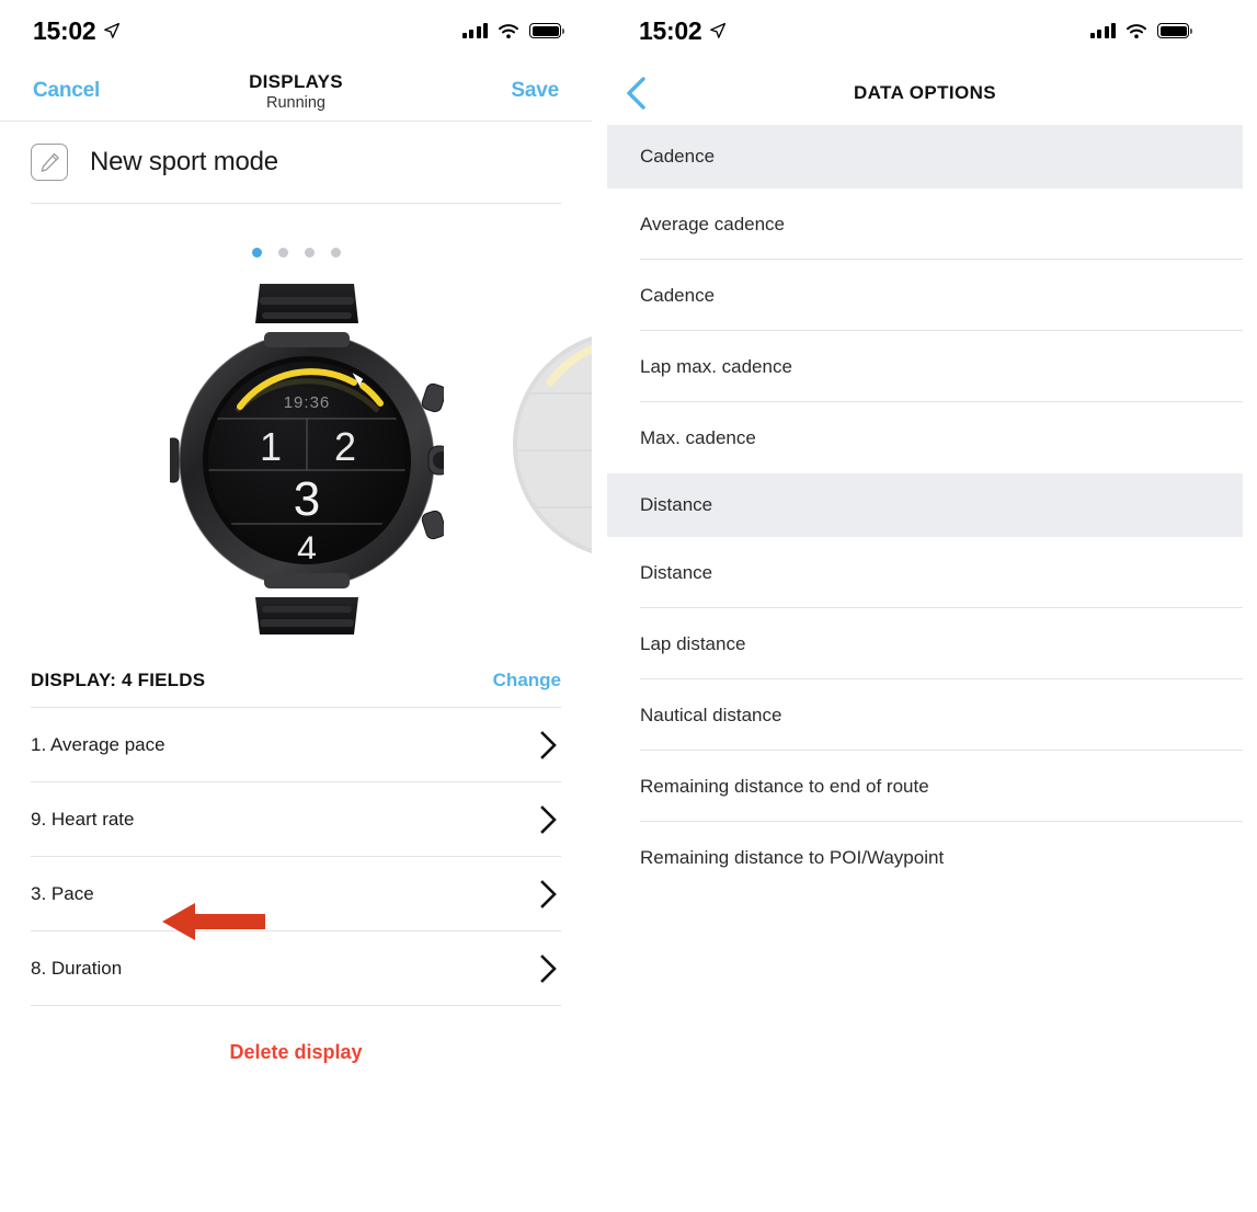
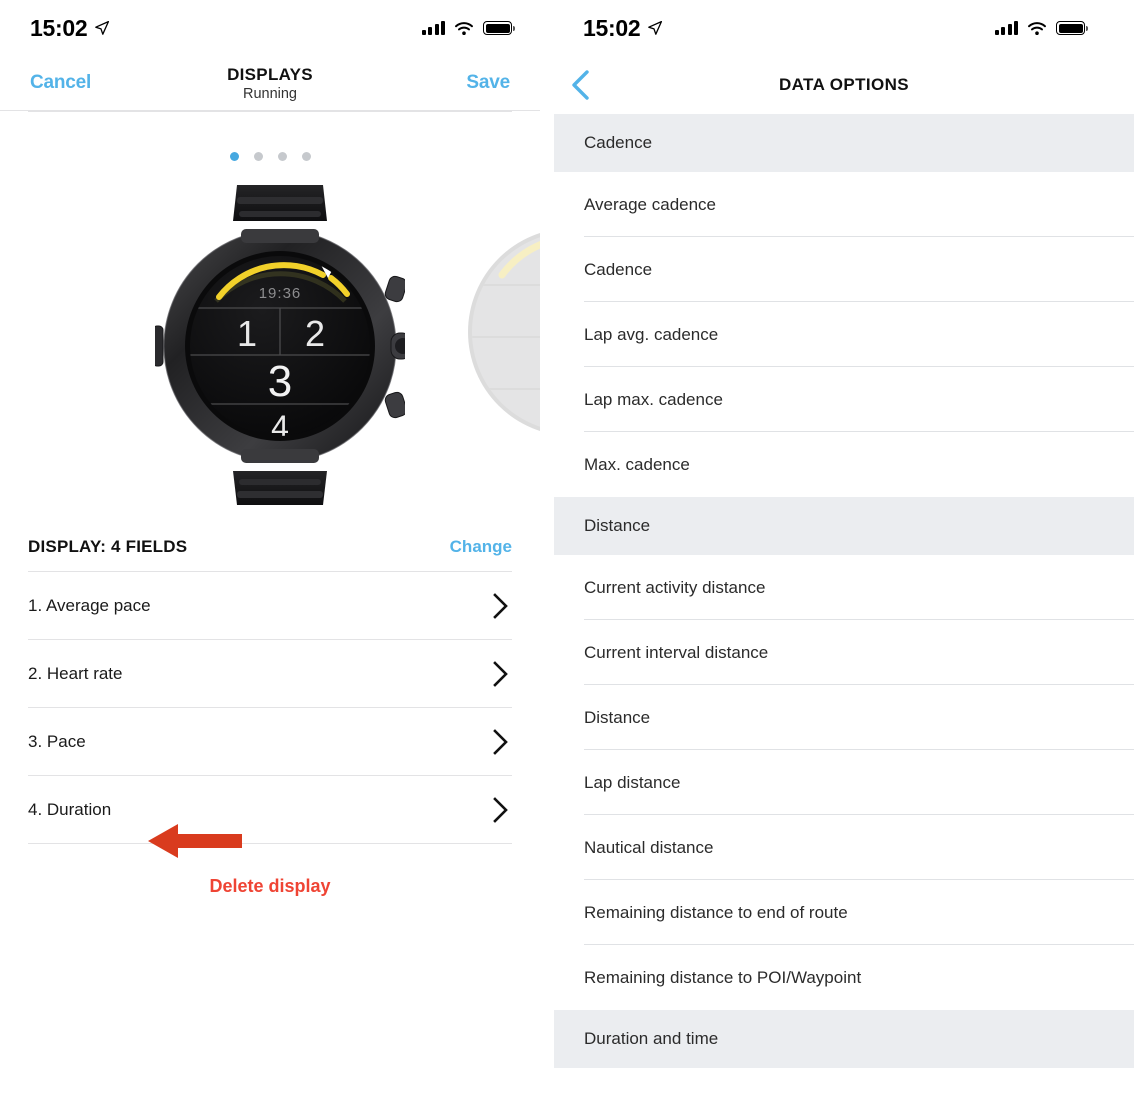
  15:02
  Cancel
  DISPLAYS
  Running
  Save
- New sport mode
  19:36
  1
  2
  3
  4
  DISPLAY: 4 FIELDS
  Change
  1. Average pace
- 9. Heart rate
+ 2. Heart rate
  3. Pace
- 8. Duration
+ 4. Duration
  Delete display
  15:02
  DATA OPTIONS
  Cadence
  Average cadence
  Cadence
+ Lap avg. cadence
  Lap max. cadence
  Max. cadence
  Distance
+ Current activity distance
+ Current interval distance
  Distance
  Lap distance
  Nautical distance
  Remaining distance to end of route
  Remaining distance to POI/Waypoint
+ Duration and time
